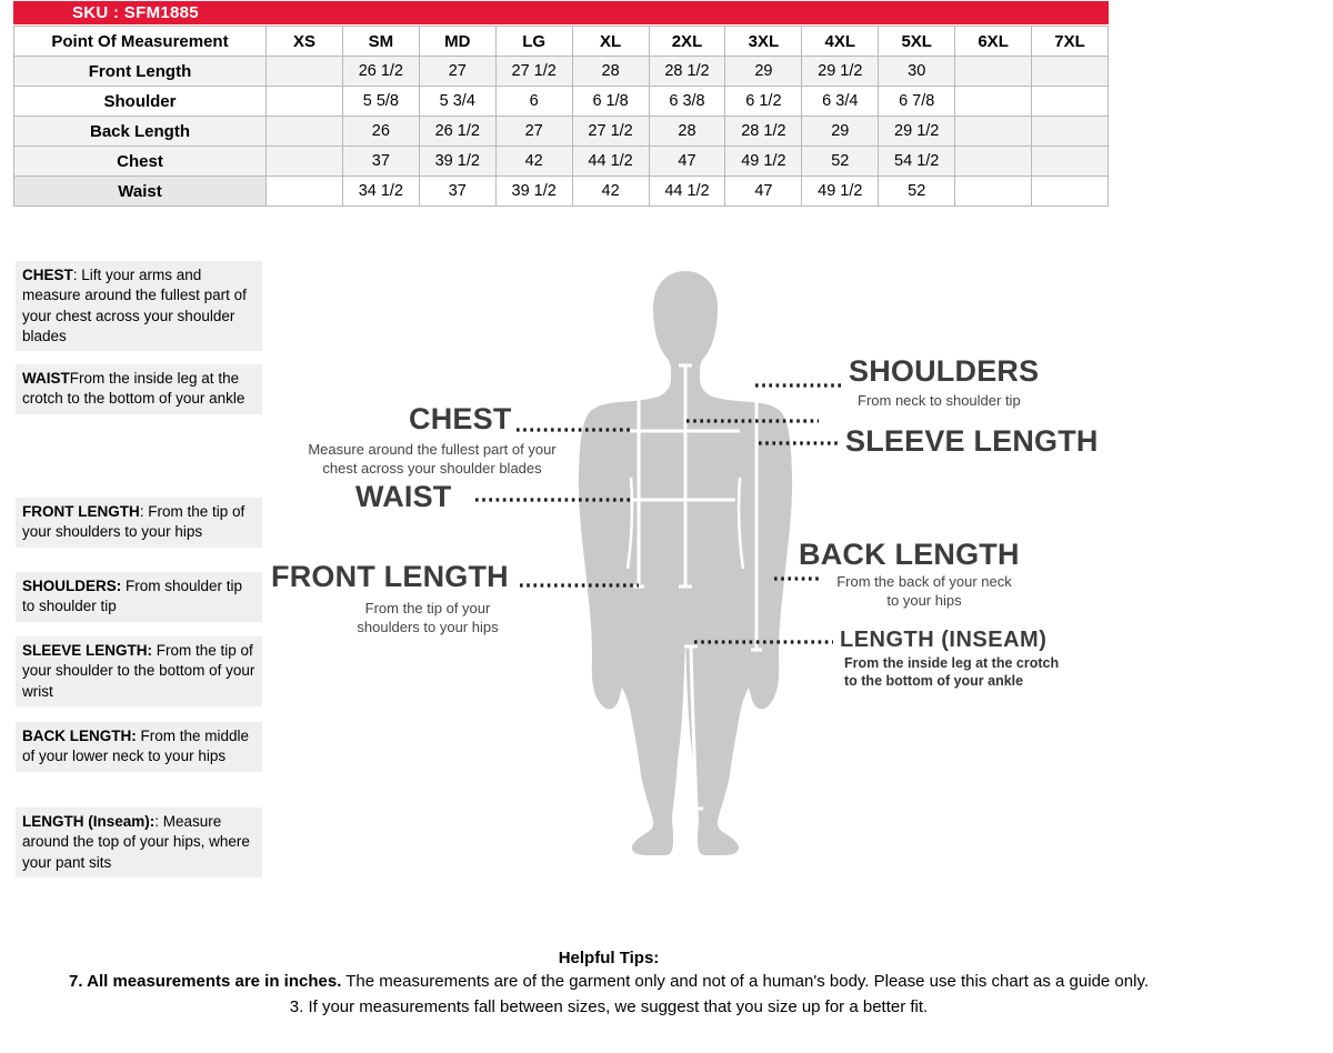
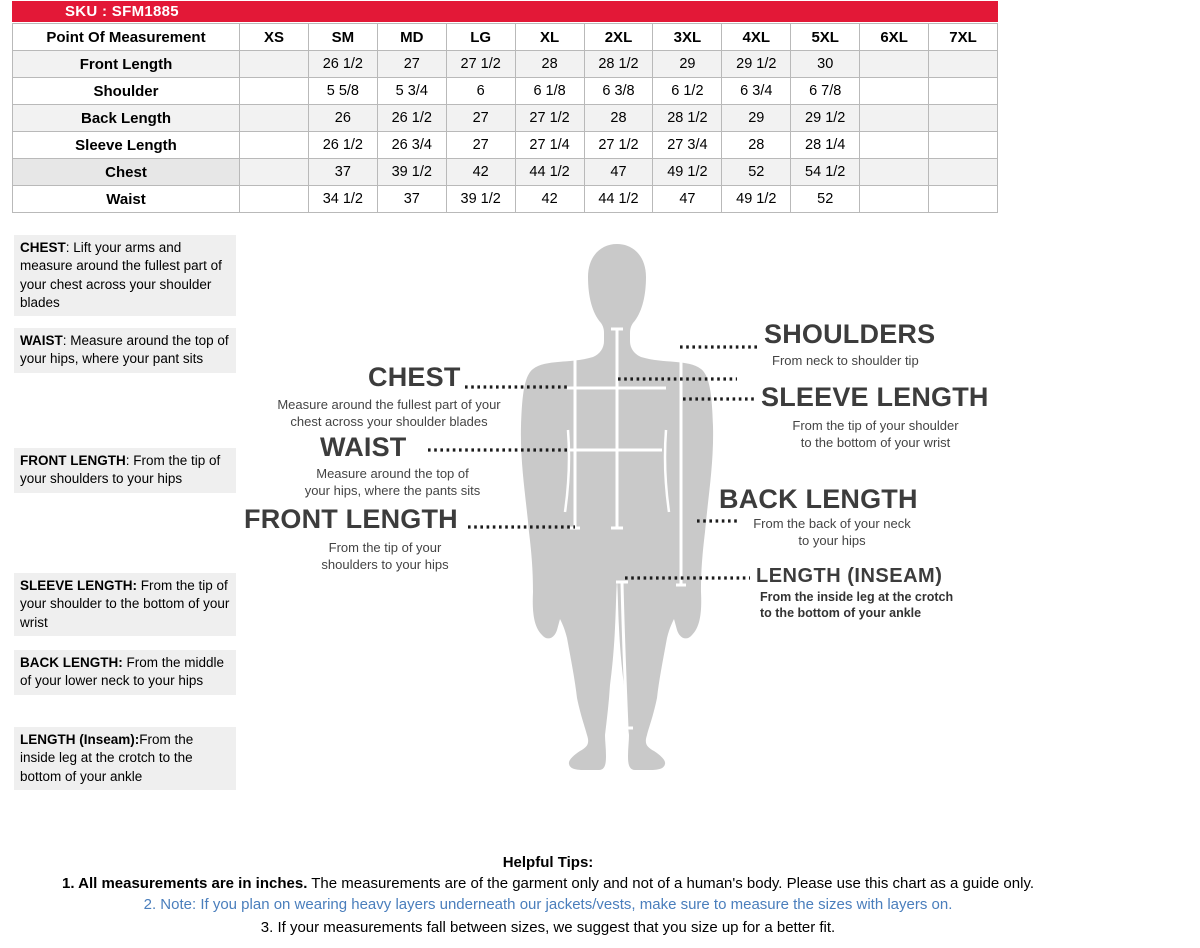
  SKU : SFM1885
  Point Of Measurement	XS	SM	MD	LG	XL	2XL	3XL	4XL	5XL	6XL	7XL
  Front Length		26 1/2	27	27 1/2	28	28 1/2	29	29 1/2	30
  Shoulder		5 5/8	5 3/4	6	6 1/8	6 3/8	6 1/2	6 3/4	6 7/8
  Back Length		26	26 1/2	27	27 1/2	28	28 1/2	29	29 1/2
+ Sleeve Length		26 1/2	26 3/4	27	27 1/4	27 1/2	27 3/4	28	28 1/4
  Chest		37	39 1/2	42	44 1/2	47	49 1/2	52	54 1/2
  Waist		34 1/2	37	39 1/2	42	44 1/2	47	49 1/2	52
  CHEST: Lift your arms and measure around the fullest part of your chest across your shoulder blades
- WAISTFrom the inside leg at the crotch to the bottom of your ankle
+ WAIST: Measure around the top of your hips, where your pant sits
  FRONT LENGTH: From the tip of your shoulders to your hips
- SHOULDERS: From shoulder tip to shoulder tip
  SLEEVE LENGTH: From the tip of your shoulder to the bottom of your wrist
  BACK LENGTH: From the middle of your lower neck to your hips
- LENGTH (Inseam):: Measure around the top of your hips, where your pant sits
+ LENGTH (Inseam):From the inside leg at the crotch to the bottom of your ankle
  CHEST
  Measure around the fullest part of your
  chest across your shoulder blades
  WAIST
+ Measure around the top of
+ your hips, where the pants sits
  FRONT LENGTH
  From the tip of your
  shoulders to your hips
  SHOULDERS
  From neck to shoulder tip
  SLEEVE LENGTH
+ From the tip of your shoulder
+ to the bottom of your wrist
  BACK LENGTH
  From the back of your neck
  to your hips
  LENGTH (INSEAM)
  From the inside leg at the crotch
  to the bottom of your ankle
  Helpful Tips:
- 7. All measurements are in inches. The measurements are of the garment only and not of a human's body. Please use this chart as a guide only.
+ 1. All measurements are in inches. The measurements are of the garment only and not of a human's body. Please use this chart as a guide only.
+ 2. Note: If you plan on wearing heavy layers underneath our jackets/vests, make sure to measure the sizes with layers on.
  3. If your measurements fall between sizes, we suggest that you size up for a better fit.
